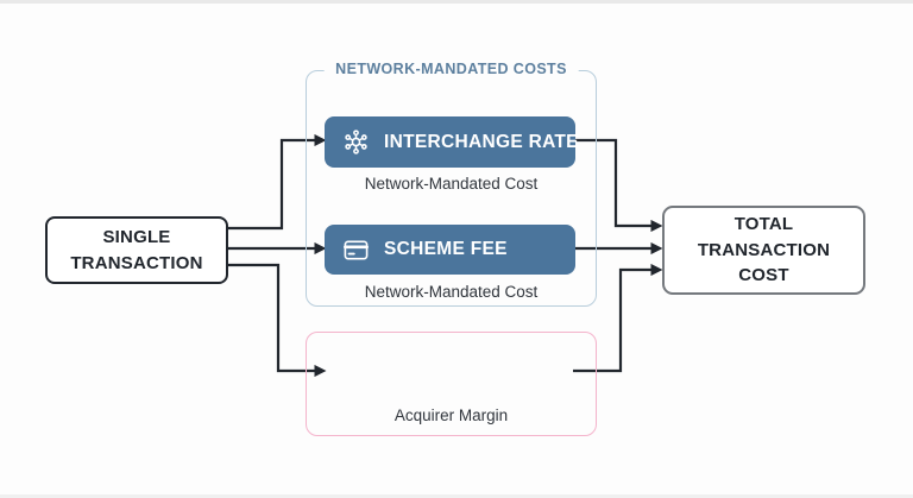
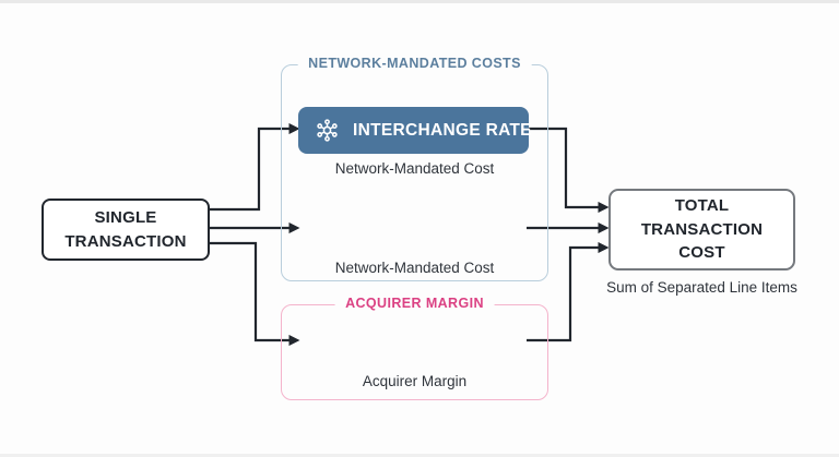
  SINGLE
  TRANSACTION
  NETWORK-MANDATED COSTS
  INTERCHANGE RATE
  Network-Mandated Cost
- SCHEME FEE
  Network-Mandated Cost
+ ACQUIRER MARGIN
  Acquirer Margin
  TOTAL
  TRANSACTION
  COST
+ Sum of Separated Line Items
